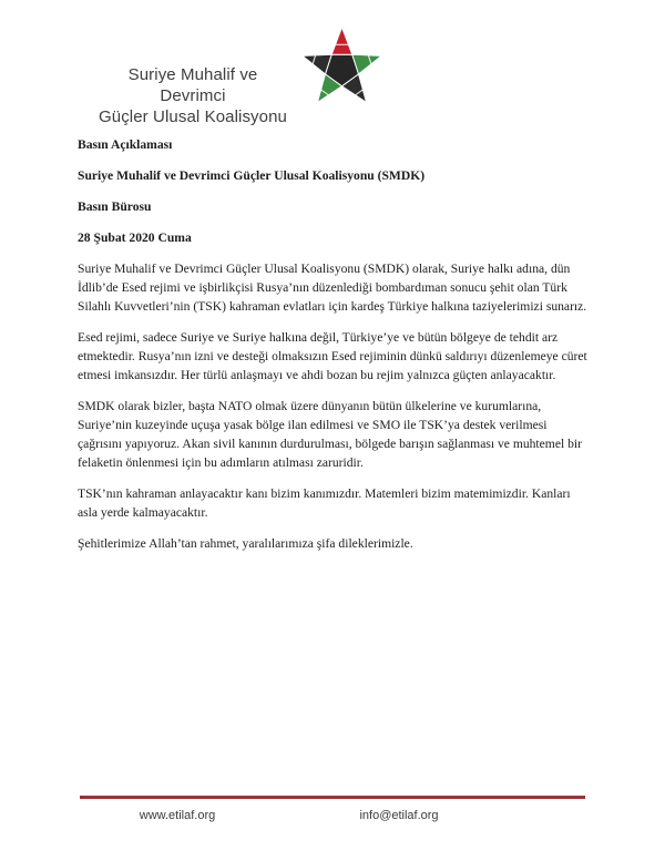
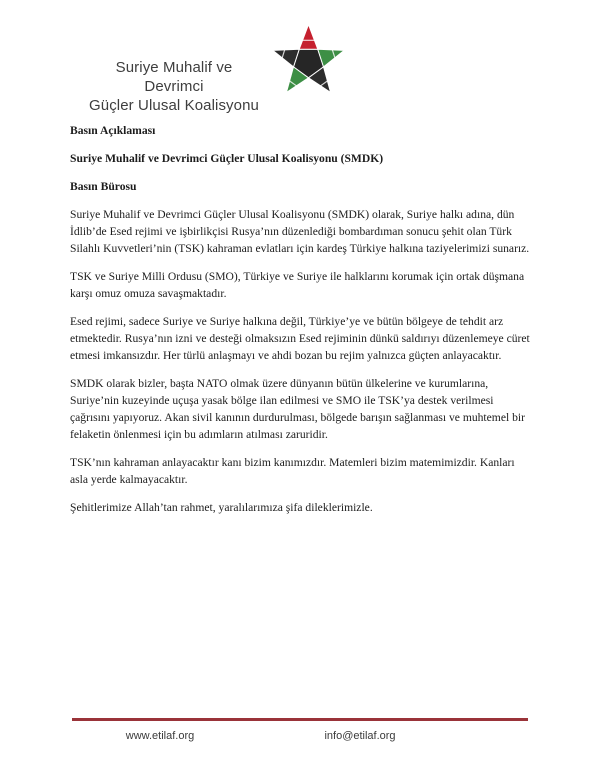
  Suriye Muhalif ve Devrimci
  Güçler Ulusal Koalisyonu
  Basın Açıklaması
  Suriye Muhalif ve Devrimci Güçler Ulusal Koalisyonu (SMDK)
  Basın Bürosu
- 28 Şubat 2020 Cuma
  Suriye Muhalif ve Devrimci Güçler Ulusal Koalisyonu (SMDK) olarak, Suriye halkı adına, dün İdlib’de Esed rejimi ve işbirlikçisi Rusya’nın düzenlediği bombardıman sonucu şehit olan Türk Silahlı Kuvvetleri’nin (TSK) kahraman evlatları için kardeş Türkiye halkına taziyelerimizi sunarız.
+ TSK ve Suriye Milli Ordusu (SMO), Türkiye ve Suriye ile halklarını korumak için ortak düşmana karşı omuz omuza savaşmaktadır.
  Esed rejimi, sadece Suriye ve Suriye halkına değil, Türkiye’ye ve bütün bölgeye de tehdit arz etmektedir. Rusya’nın izni ve desteği olmaksızın Esed rejiminin dünkü saldırıyı düzenlemeye cüret etmesi imkansızdır. Her türlü anlaşmayı ve ahdi bozan bu rejim yalnızca güçten anlayacaktır.
  SMDK olarak bizler, başta NATO olmak üzere dünyanın bütün ülkelerine ve kurumlarına, Suriye’nin kuzeyinde uçuşa yasak bölge ilan edilmesi ve SMO ile TSK’ya destek verilmesi çağrısını yapıyoruz. Akan sivil kanının durdurulması, bölgede barışın sağlanması ve muhtemel bir felaketin önlenmesi için bu adımların atılması zaruridir.
  TSK’nın kahraman anlayacaktır kanı bizim kanımızdır. Matemleri bizim matemimizdir. Kanları asla yerde kalmayacaktır.
  Şehitlerimize Allah’tan rahmet, yaralılarımıza şifa dileklerimizle.
  www.etilaf.org
  info@etilaf.org
